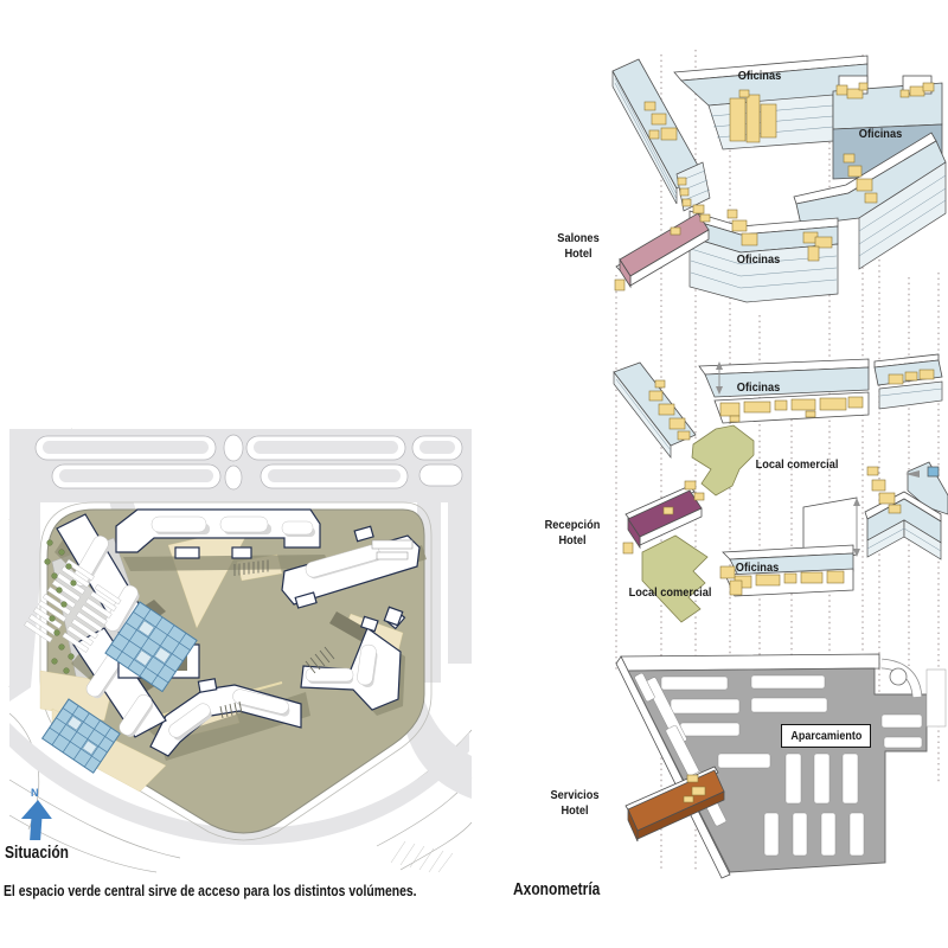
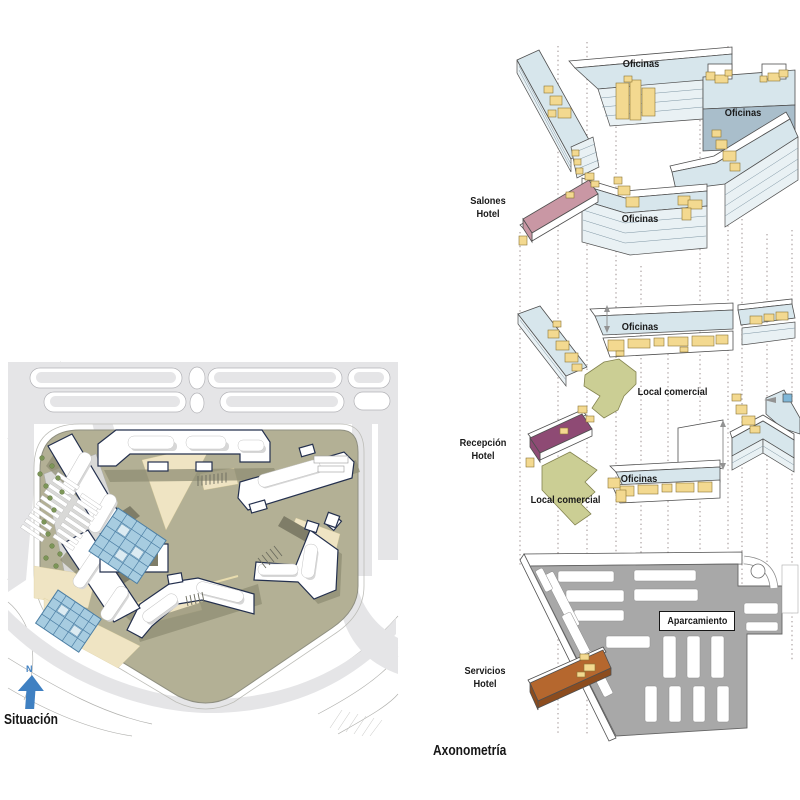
  Oficinas
  Oficinas
  Salones
  Hotel
  Oficinas
  Oficinas
  Local comercial
  Recepción
  Hotel
  Oficinas
  Local comercial
  Aparcamiento
  Servicios
  Hotel
  N
  Situación
- El espacio verde central sirve de acceso para los distintos volúmenes.
  Axonometría
